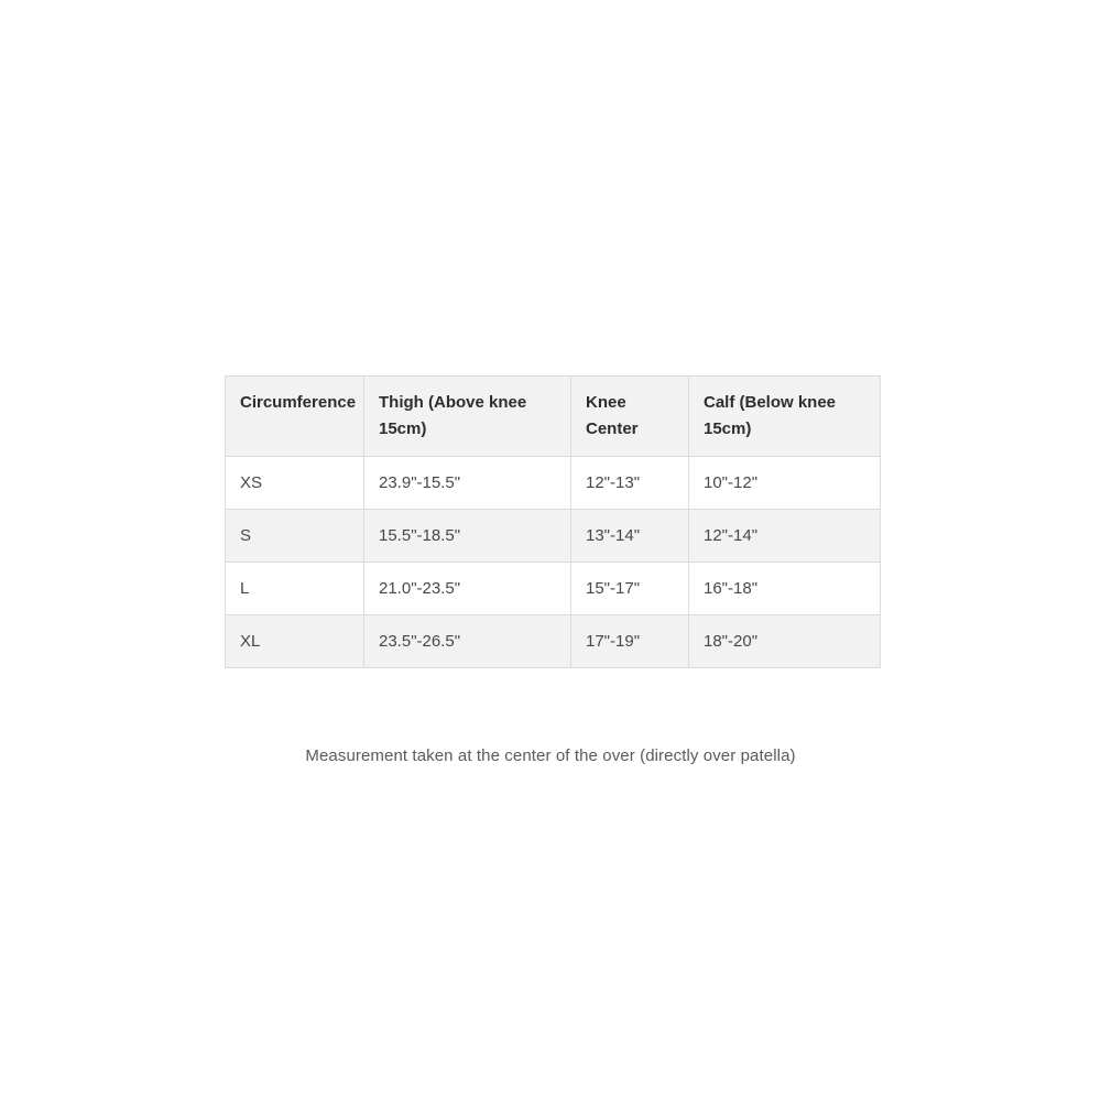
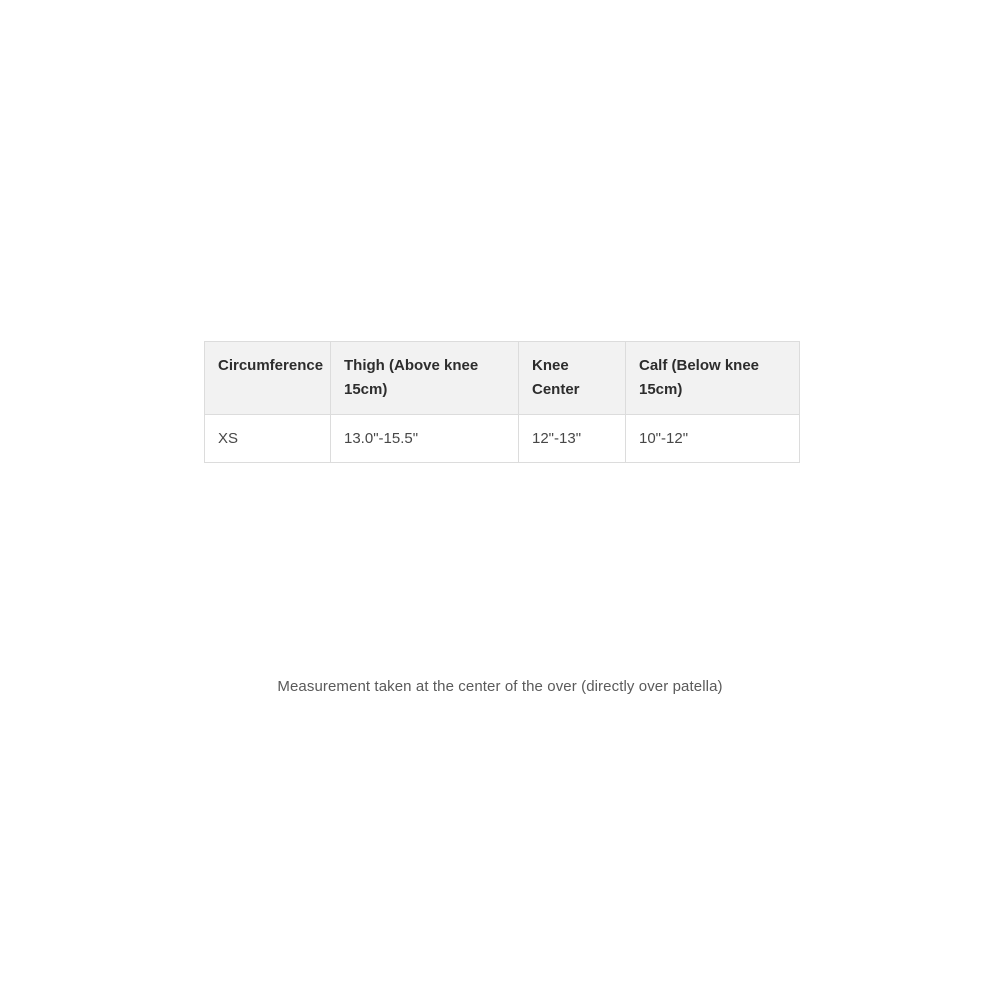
  Circumference	Thigh (Above knee 15cm)	Knee Center	Calf (Below knee 15cm)
- XS	23.9"-15.5"	12"-13"	10"-12"
+ XS	13.0"-15.5"	12"-13"	10"-12"
- S	15.5"-18.5"	13"-14"	12"-14"
- L	21.0"-23.5"	15"-17"	16"-18"
- XL	23.5"-26.5"	17"-19"	18"-20"
  Measurement taken at the center of the over (directly over patella)
